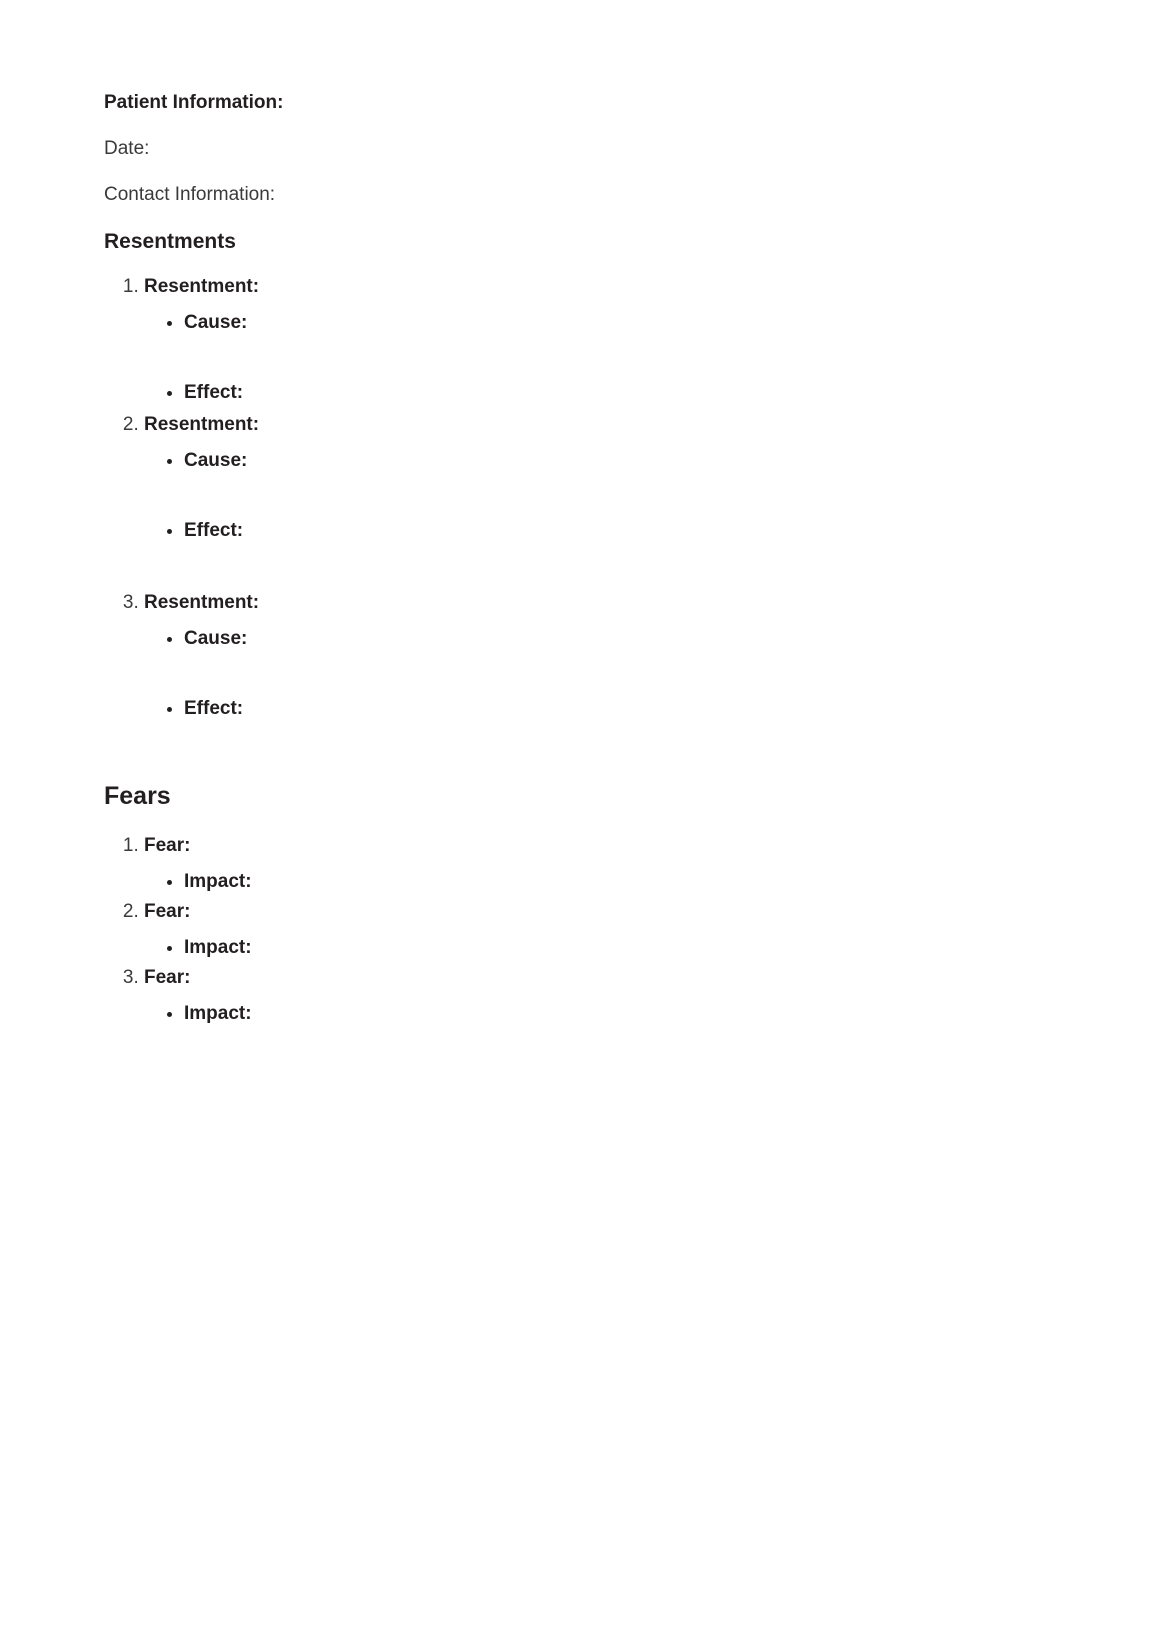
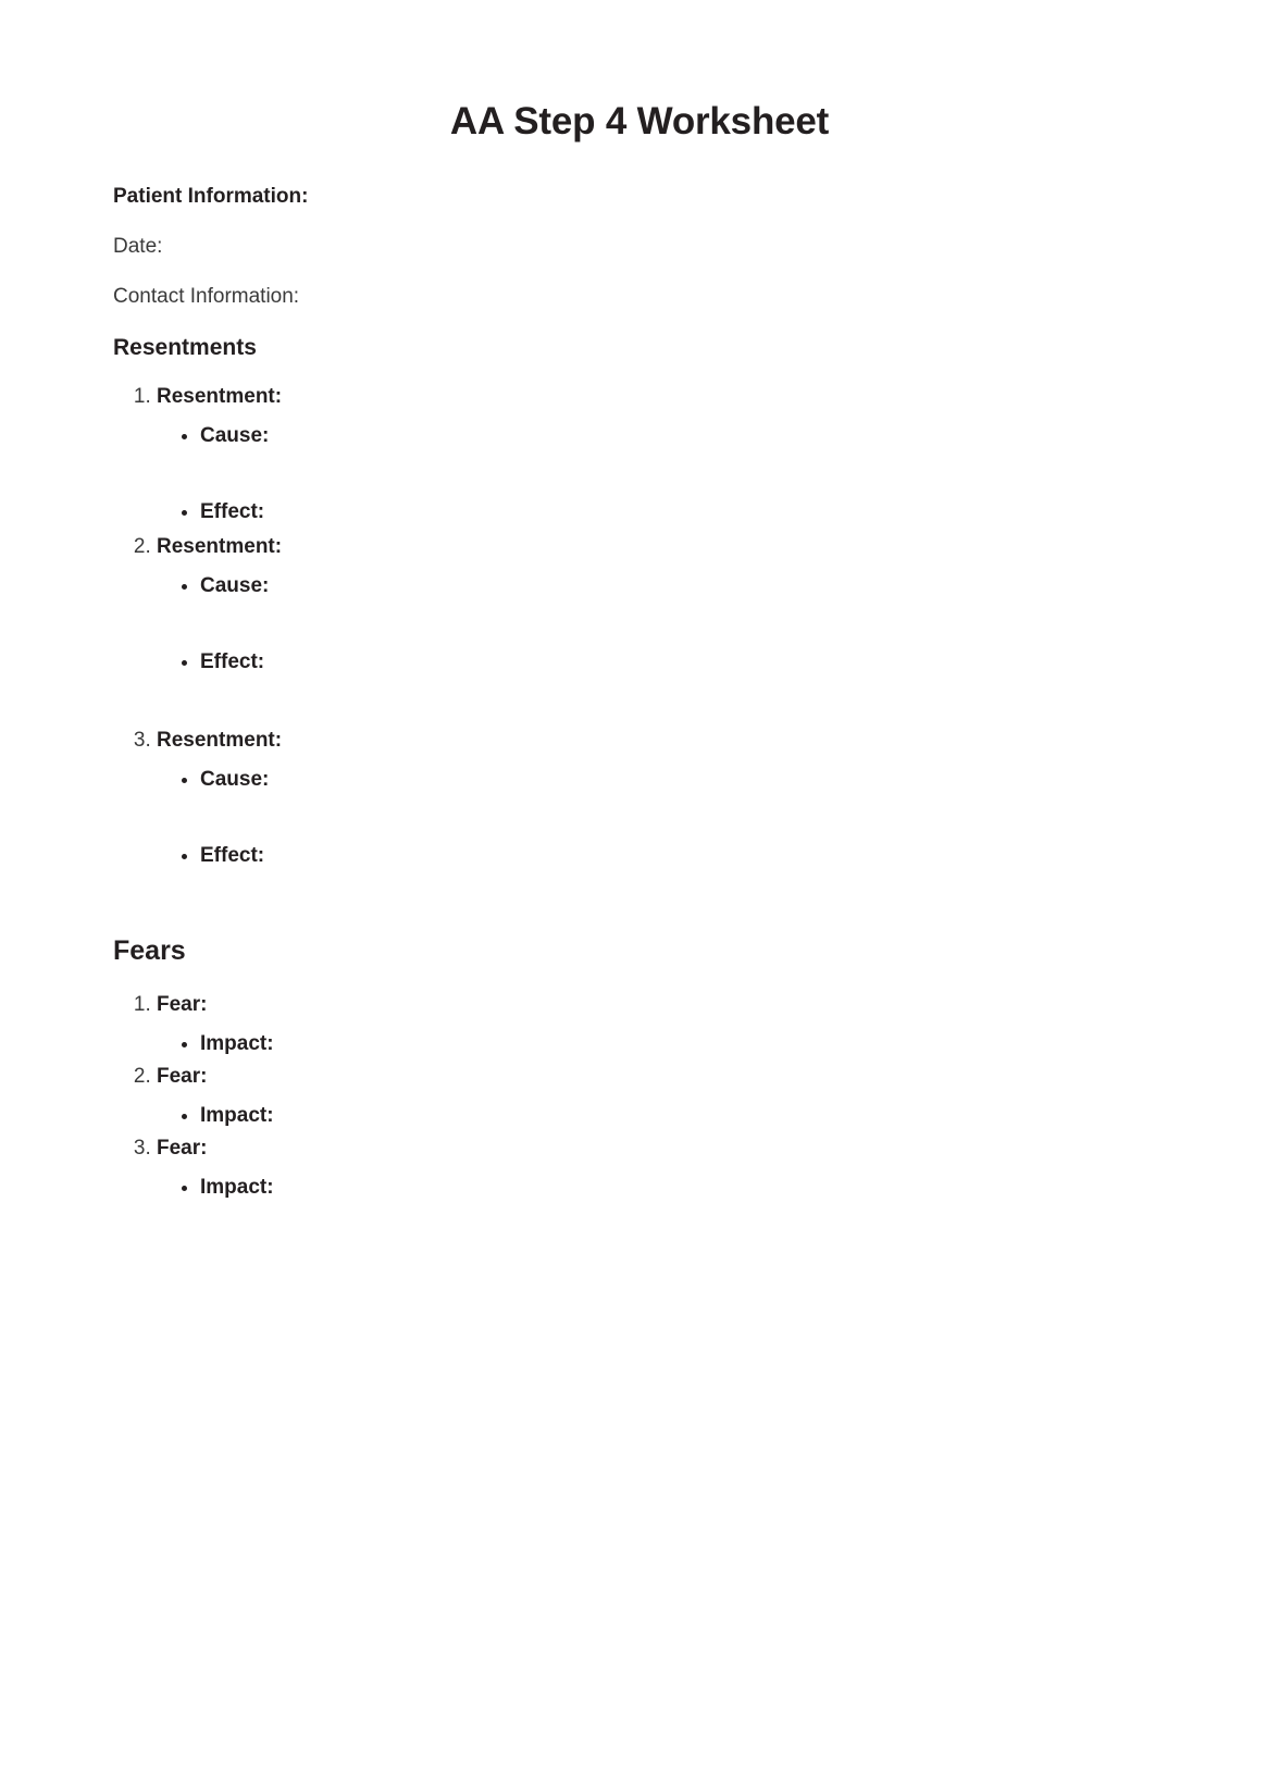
+ AA Step 4 Worksheet
  Patient Information:
  Date:
  Contact Information:
  Resentments
  Resentment:
  Cause:
  Effect:
  Resentment:
  Cause:
  Effect:
  Resentment:
  Cause:
  Effect:
  Fears
  Fear:
  Impact:
  Fear:
  Impact:
  Fear:
  Impact:
